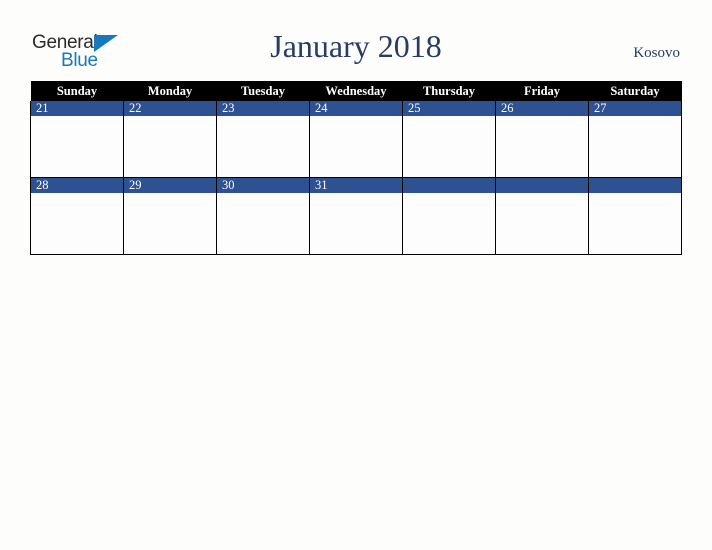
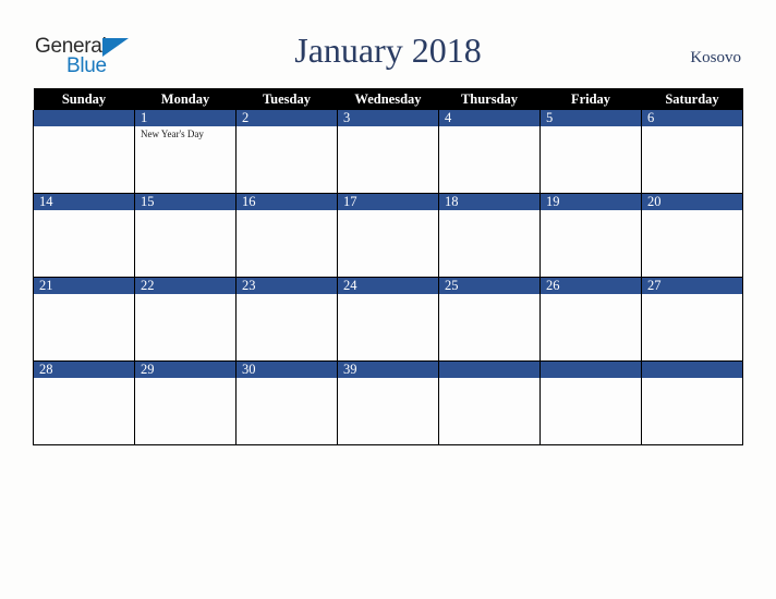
  General
  Blue
  January 2018
  Kosovo
  Sunday	Monday	Tuesday	Wednesday	Thursday	Friday	Saturday
+ 	1New Year's Day	2	3	4	5	6
+ 14	15	16	17	18	19	20
  21	22	23	24	25	26	27
- 28	29	30	31
+ 28	29	30	39
